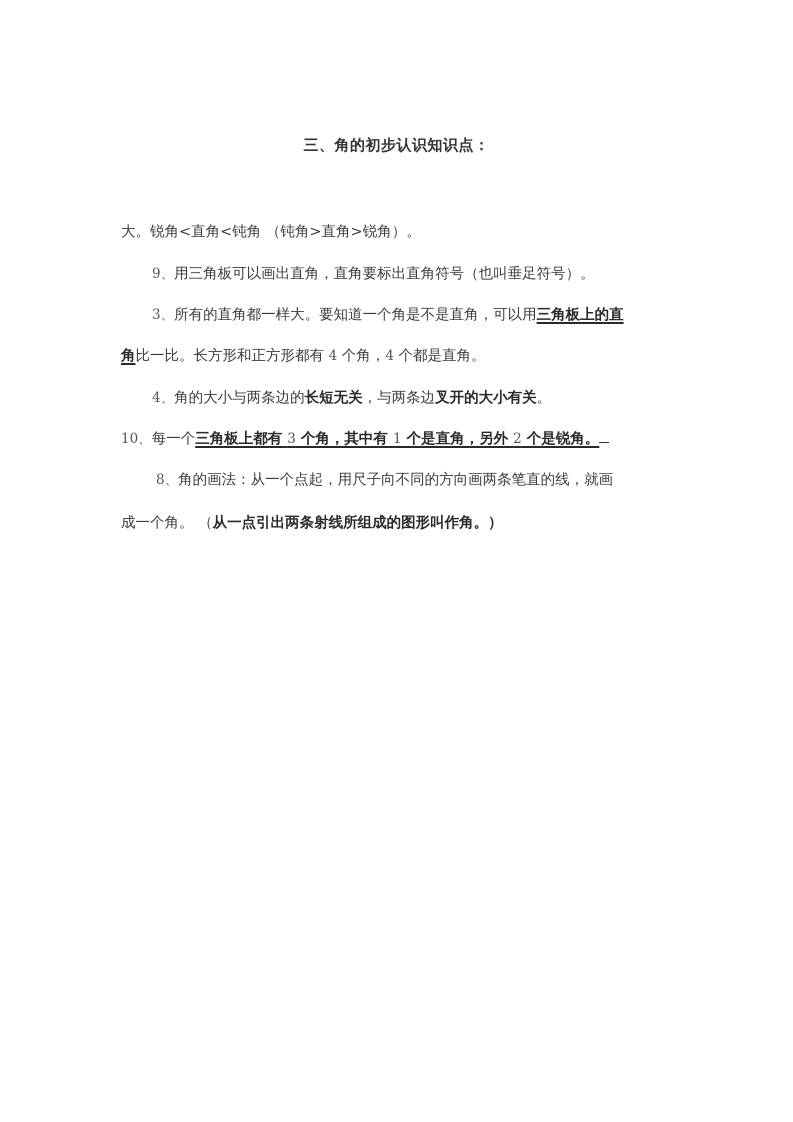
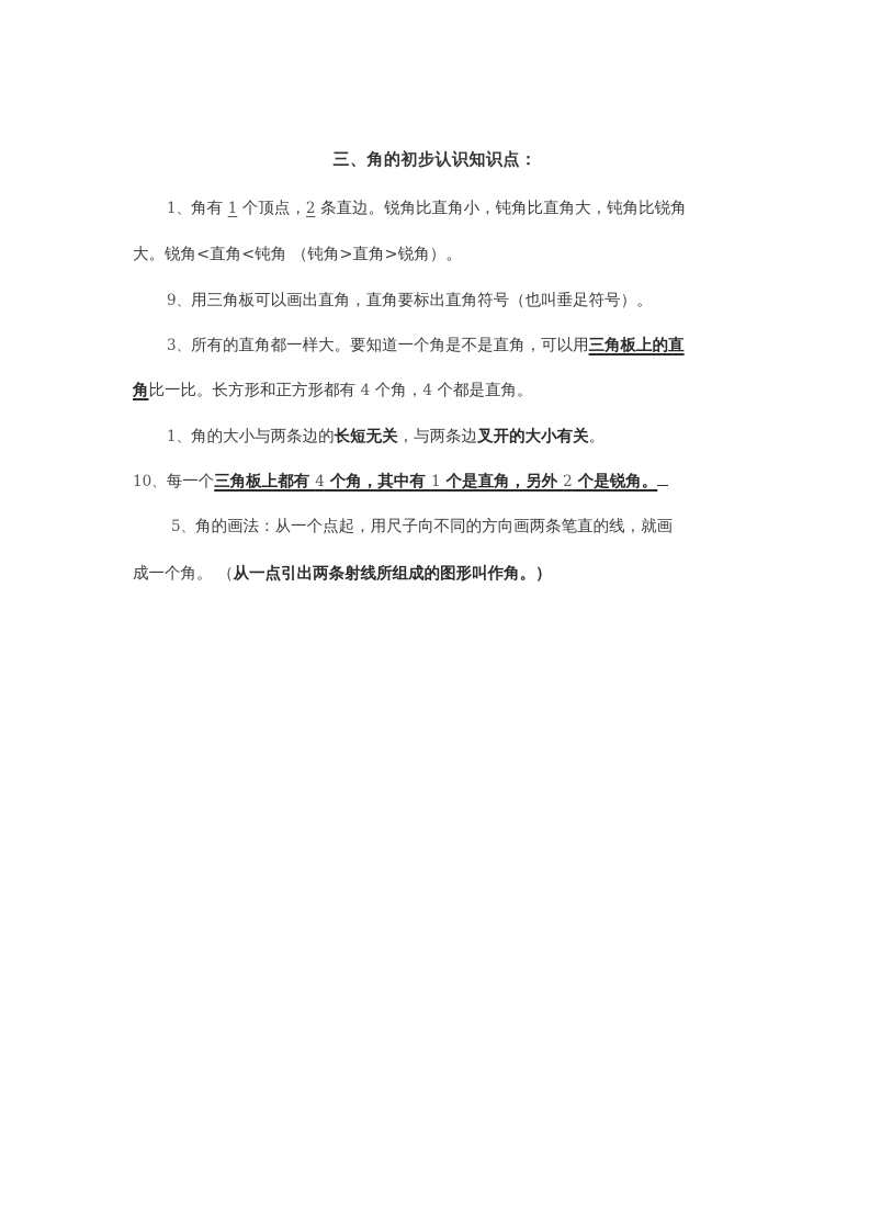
  三、角的初步认识知识点：
+ 1、角有 1 个顶点，2 条直边。锐角比直角小，钝角比直角大，钝角比锐角
  大。锐角<直角<钝角 （钝角>直角>锐角）。
  9、用三角板可以画出直角，直角要标出直角符号（也叫垂足符号）。
  3、所有的直角都一样大。要知道一个角是不是直角，可以用三角板上的直
  角比一比。长方形和正方形都有 4 个角，4 个都是直角。
- 4、角的大小与两条边的长短无关，与两条边叉开的大小有关。
+ 1、角的大小与两条边的长短无关，与两条边叉开的大小有关。
- 10、每一个三角板上都有 3 个角，其中有 1 个是直角，另外 2 个是锐角。
+ 10、每一个三角板上都有 4 个角，其中有 1 个是直角，另外 2 个是锐角。
- 8、角的画法：从一个点起，用尺子向不同的方向画两条笔直的线，就画
+ 5、角的画法：从一个点起，用尺子向不同的方向画两条笔直的线，就画
  成一个角。 （从一点引出两条射线所组成的图形叫作角。）
